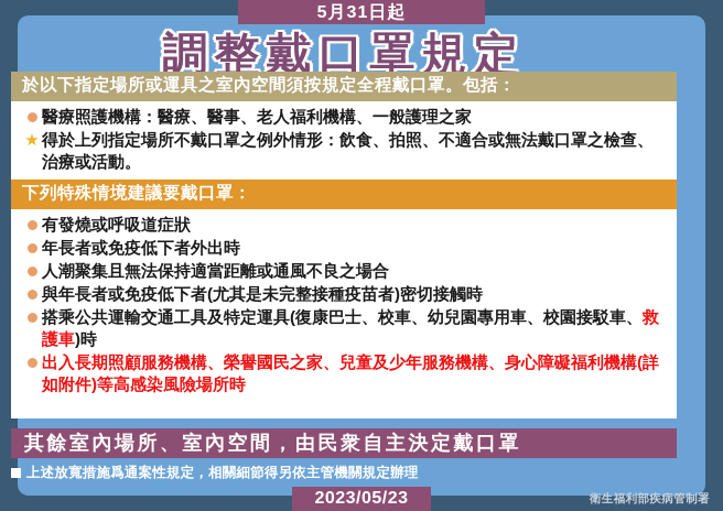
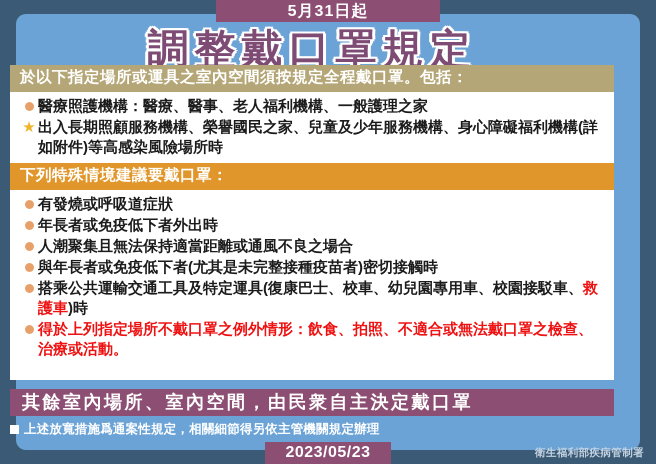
  5月31日起
  調整戴口罩規定
  於以下指定場所或運具之室內空間須按規定全程戴口罩。包括：
  醫療照護機構：醫療、醫事、老人福利機構、一般護理之家
  ★
- 得於上列指定場所不戴口罩之例外情形：飲食、拍照、不適合或無法戴口罩之檢查、治療或活動。
+ 出入長期照顧服務機構、榮譽國民之家、兒童及少年服務機構、身心障礙福利機構(詳如附件)等高感染風險場所時
  下列特殊情境建議要戴口罩：
  有發燒或呼吸道症狀
  年長者或免疫低下者外出時
  人潮聚集且無法保持適當距離或通風不良之場合
  與年長者或免疫低下者(尤其是未完整接種疫苗者)密切接觸時
  搭乘公共運輸交通工具及特定運具(復康巴士、校車、幼兒園專用車、校園接駁車、救護車)時
- 出入長期照顧服務機構、榮譽國民之家、兒童及少年服務機構、身心障礙福利機構(詳如附件)等高感染風險場所時
+ 得於上列指定場所不戴口罩之例外情形：飲食、拍照、不適合或無法戴口罩之檢查、治療或活動。
  其餘室內場所、室內空間，由民衆自主決定戴口罩
  上述放寬措施爲通案性規定，相關細節得另依主管機關規定辦理
  2023/05/23
  衛生福利部疾病管制署
